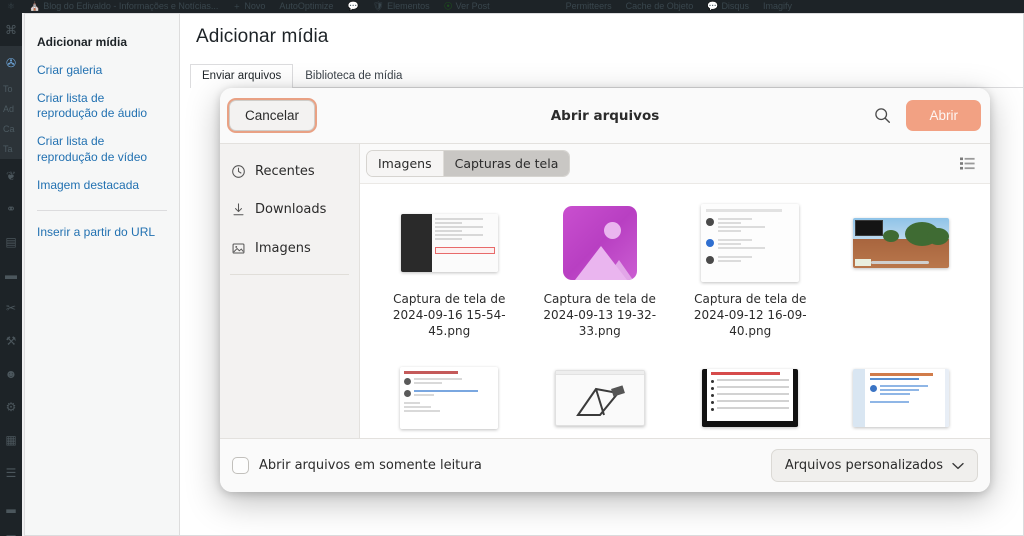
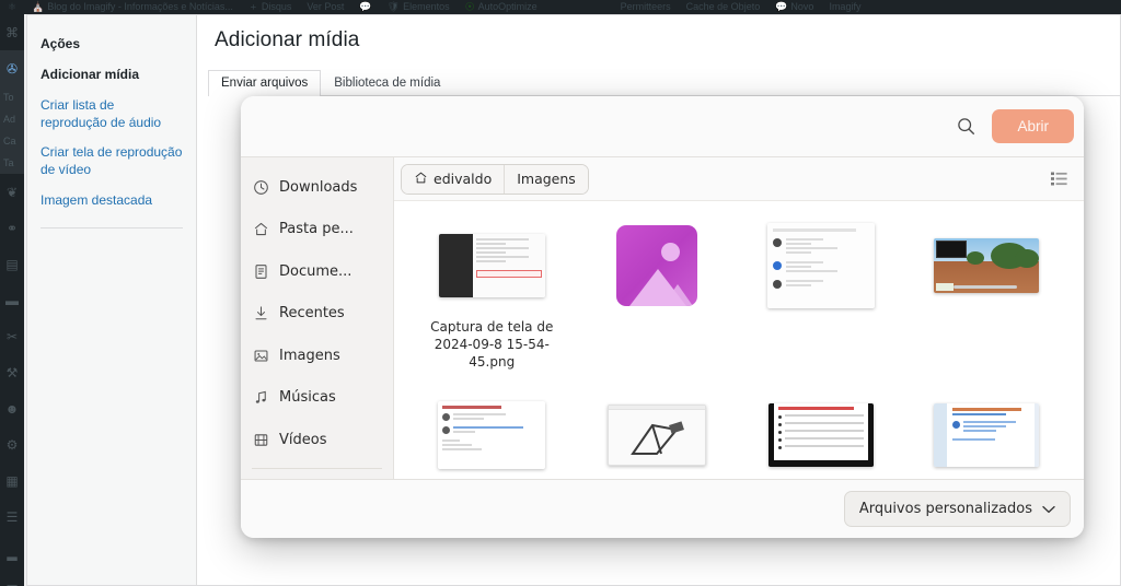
  ⛪
- Blog do Edivaldo - Informações e Notícias...
+ Blog do Imagify - Informações e Notícias...
  ＋
- Novo
+ Disqus
- AutoOptimize
+ Ver Post
  💬
  🛡
  Elementos
  ⦿
- Ver Post
+ AutoOptimize
  Permitteers
  Cache de Objeto
  💬
- Disqus
+ Novo
  Imagify
  ⌘
  ✇
  To
  Ad
  Ca
  Ta
  ❦
  ⚭
  ▤
  ▬
  ✂
  ⚒
  ☻
  ⚙
  ▦
  ☰
  ▂
+ Ações
  Adicionar mídia
- Criar galeria
  Criar lista de reprodução de áudio
- Criar lista de reprodução de vídeo
+ Criar tela de reprodução de vídeo
  Imagem destacada
- Inserir a partir do URL
  Adicionar mídia
  Enviar arquivos
  Biblioteca de mídia
- Cancelar
- Abrir arquivos
  Abrir
- Recentes
+ Downloads
+ Pasta pe...
+ Docume...
- Downloads
+ Recentes
  Imagens
+ Músicas
+ Vídeos
+ edivaldo
  Imagens
- Capturas de tela
- Captura de tela de 2024-09-16 15-54-45.png
+ Captura de tela de 2024-09-8 15-54-45.png
- Captura de tela de 2024-09-13 19-32-33.png
- Captura de tela de 2024-09-12 16-09-40.png
- Abrir arquivos em somente leitura
  Arquivos personalizados
